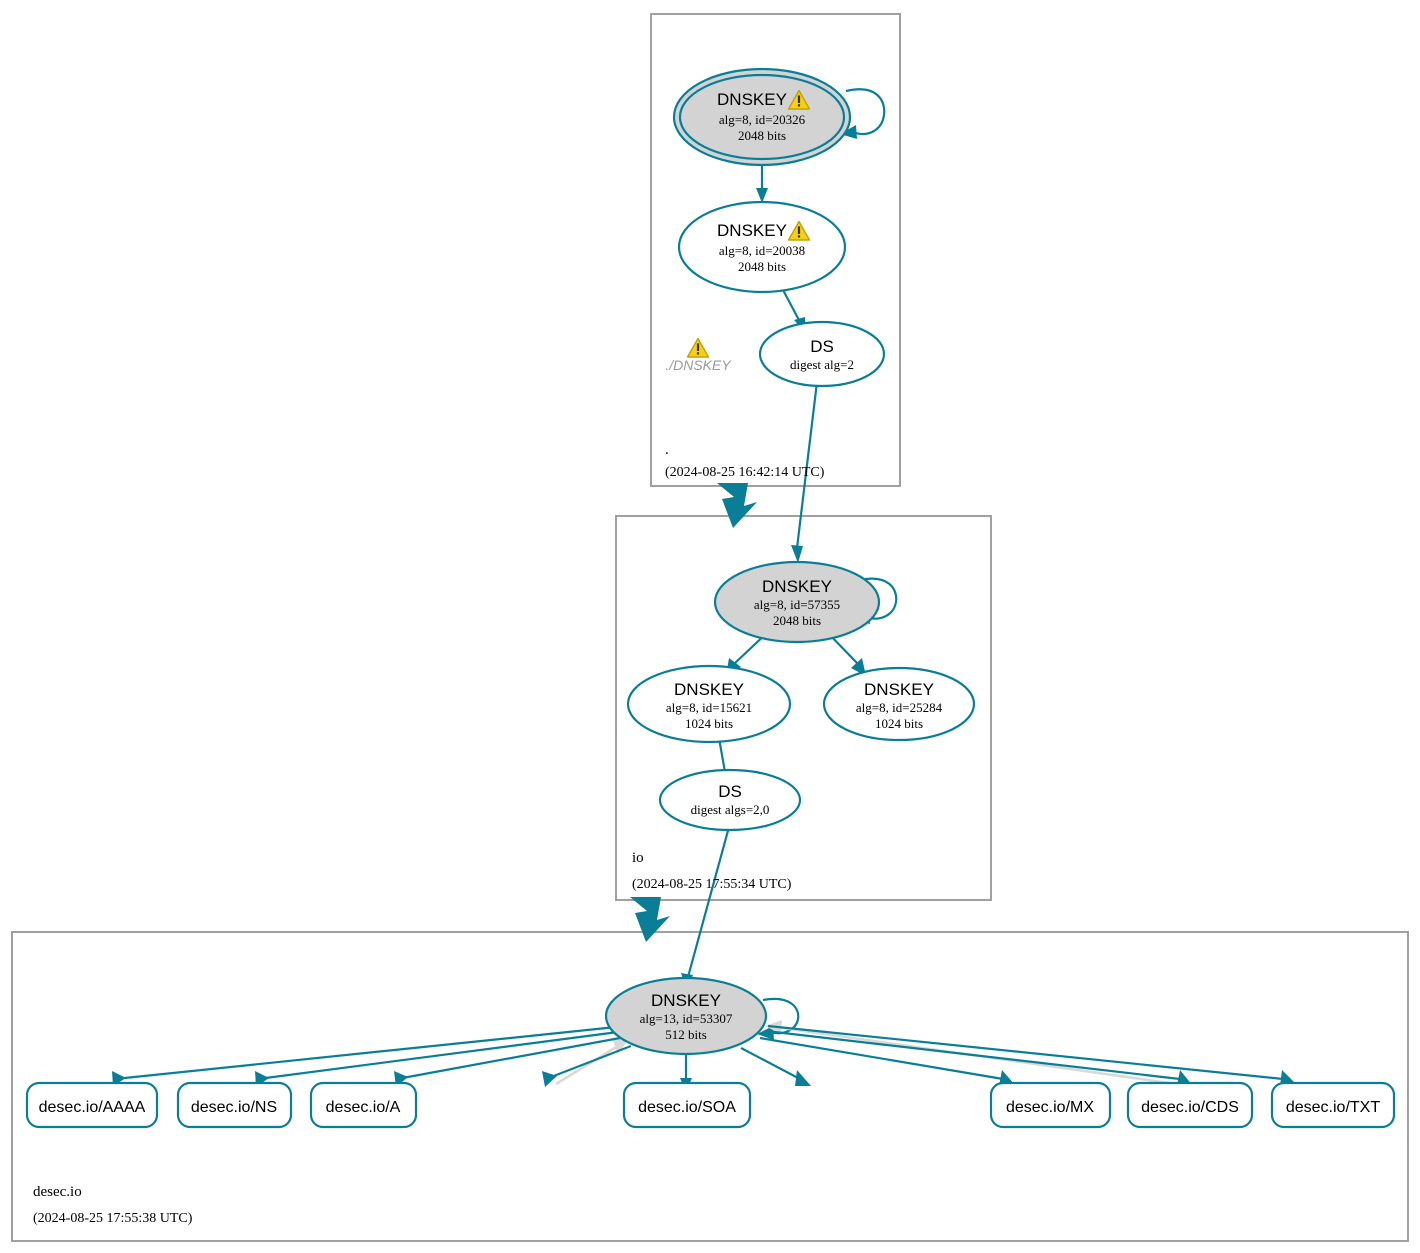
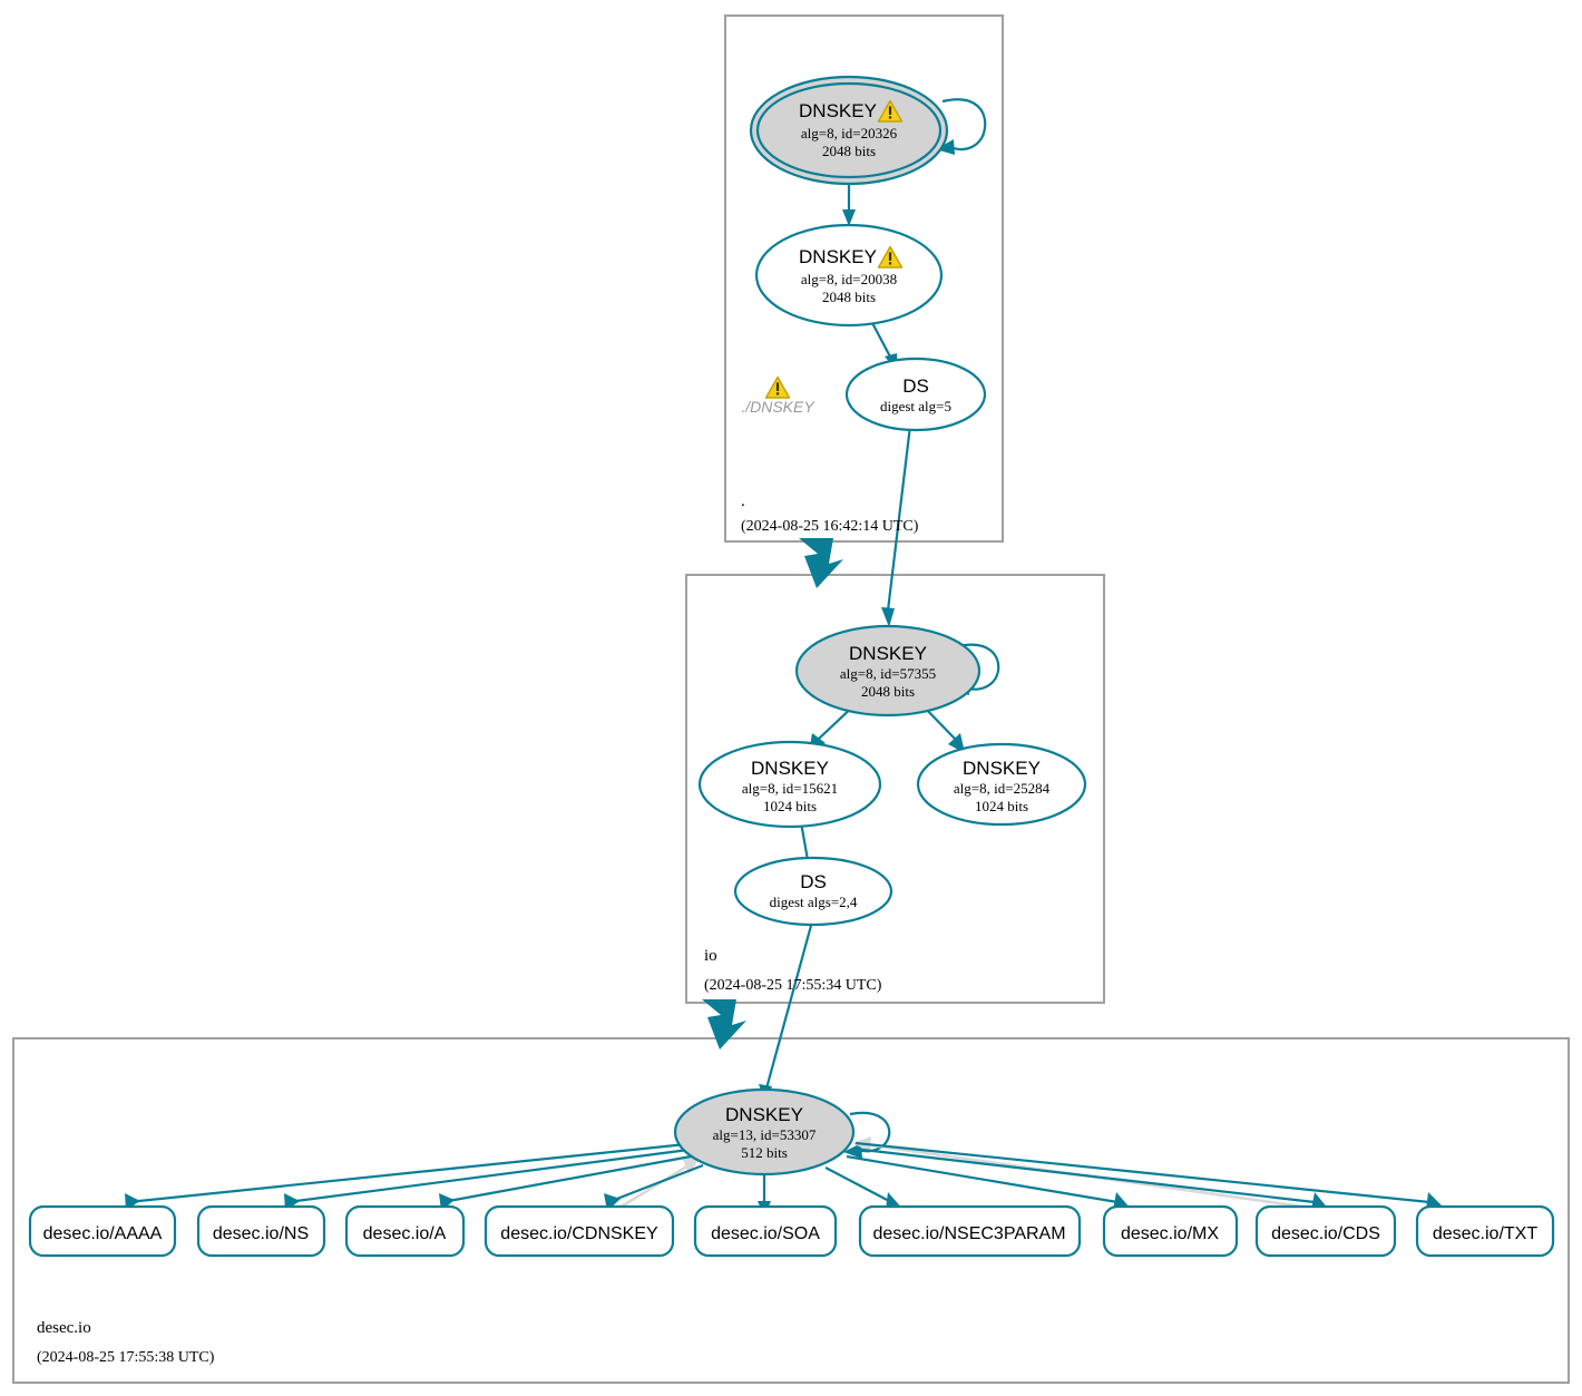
  DNSKEY
  alg=8, id=20326
  2048 bits
  DNSKEY
  alg=8, id=20038
  2048 bits
  DS
- digest alg=2
+ digest alg=5
  ./DNSKEY
  .
  (2024-08-25 16:42:14 UTC)
  DNSKEY
  alg=8, id=57355
  2048 bits
  DNSKEY
  alg=8, id=15621
  1024 bits
  DNSKEY
  alg=8, id=25284
  1024 bits
  DS
- digest algs=2,0
+ digest algs=2,4
  io
  (2024-08-25 17:55:34 UTC)
  DNSKEY
  alg=13, id=53307
  512 bits
  desec.io/AAAA
  desec.io/NS
  desec.io/A
+ desec.io/CDNSKEY
  desec.io/SOA
+ desec.io/NSEC3PARAM
  desec.io/MX
  desec.io/CDS
  desec.io/TXT
  desec.io
  (2024-08-25 17:55:38 UTC)
